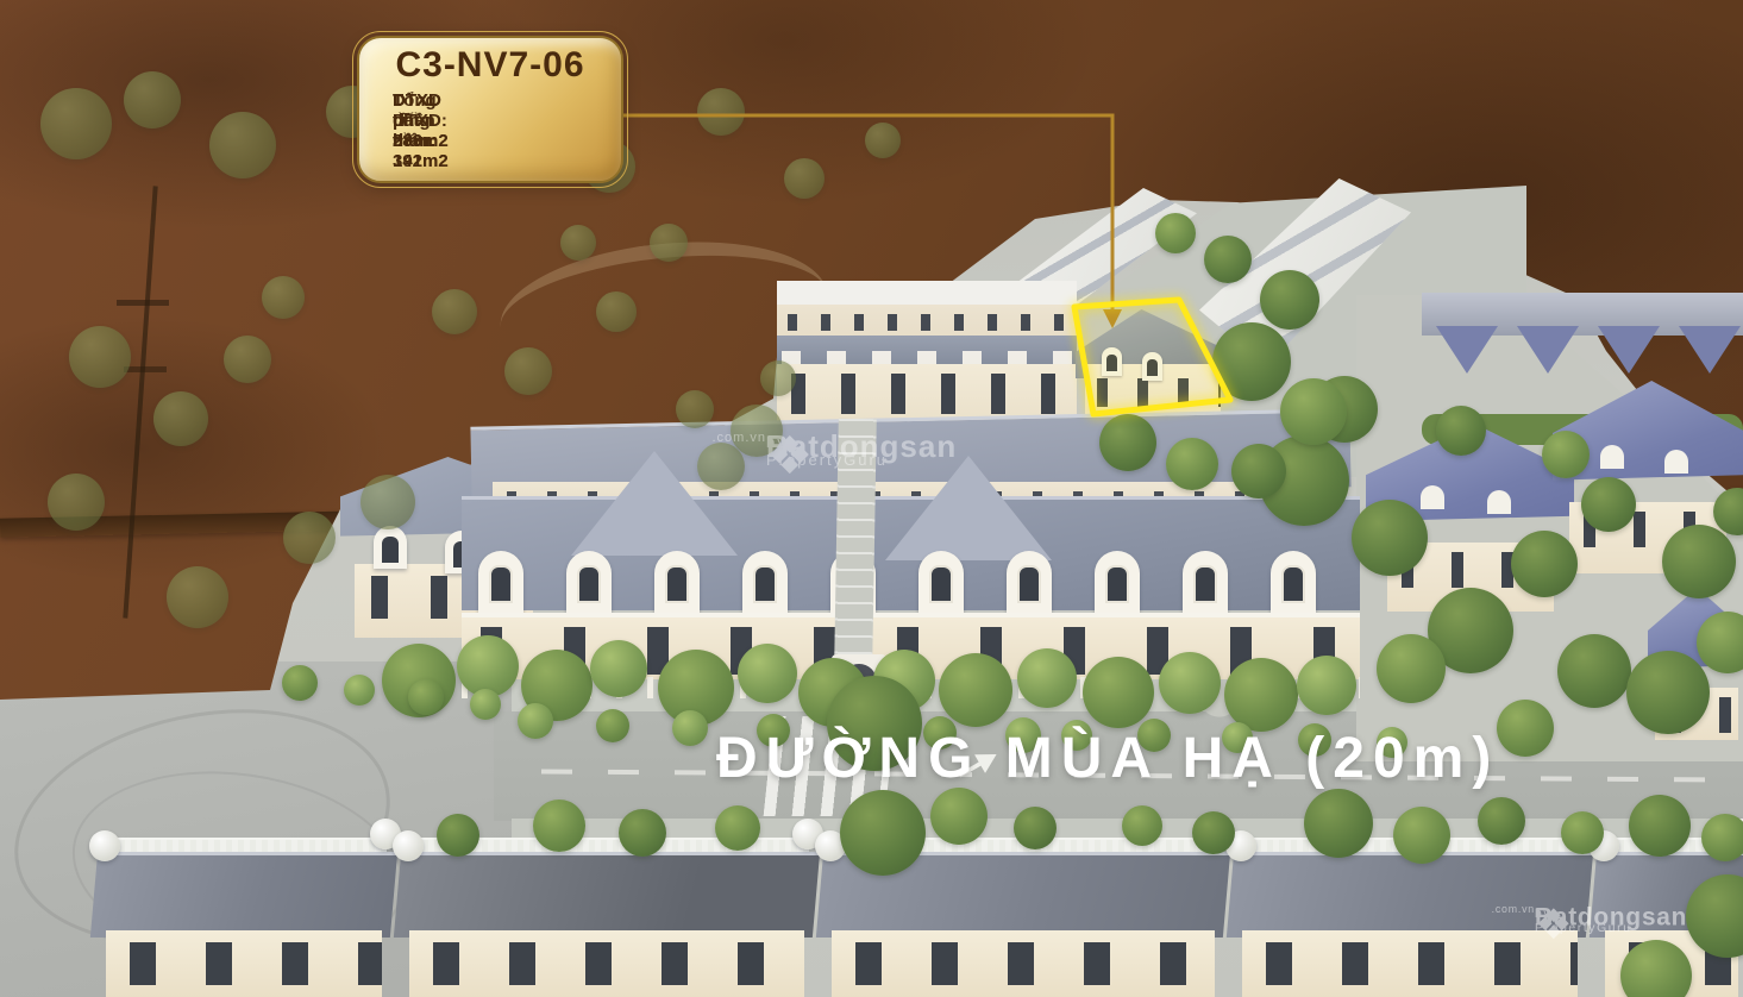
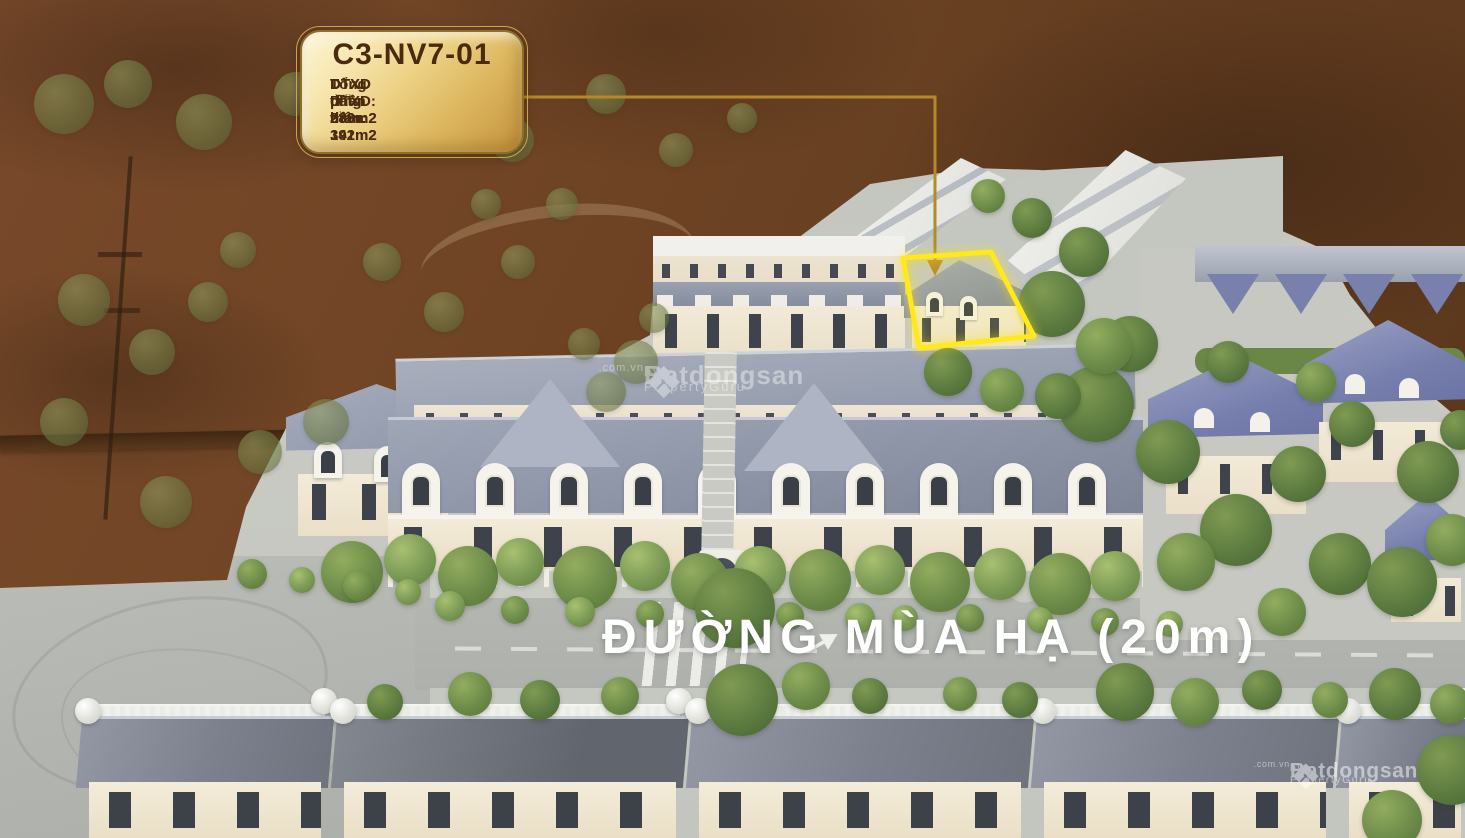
  ĐƯỜNG MÙA HẠ (20m)
- C3-NV7-06
+ C3-NV7-01
  DT đất: 280m2
  DTXD phần thân: 391m2
  DTXD tầng hầm: 142m2
  Tổng DTXD: 533m2
  ❖
  .com.vn
  Batdongsan
  by PropertyGuru
  ❖
  .com.vn
  Batdongsan
  by PropertyGuru
